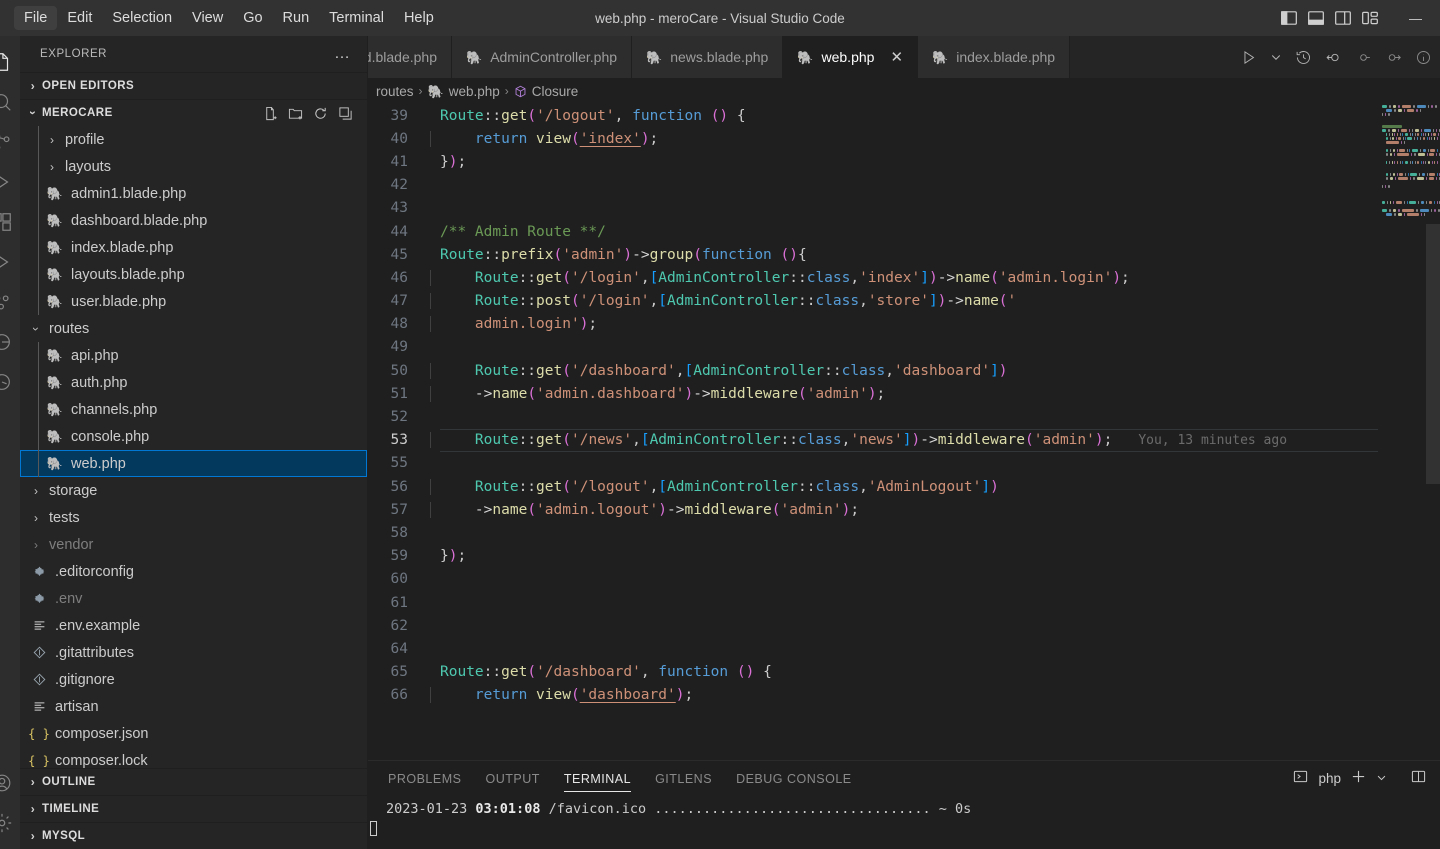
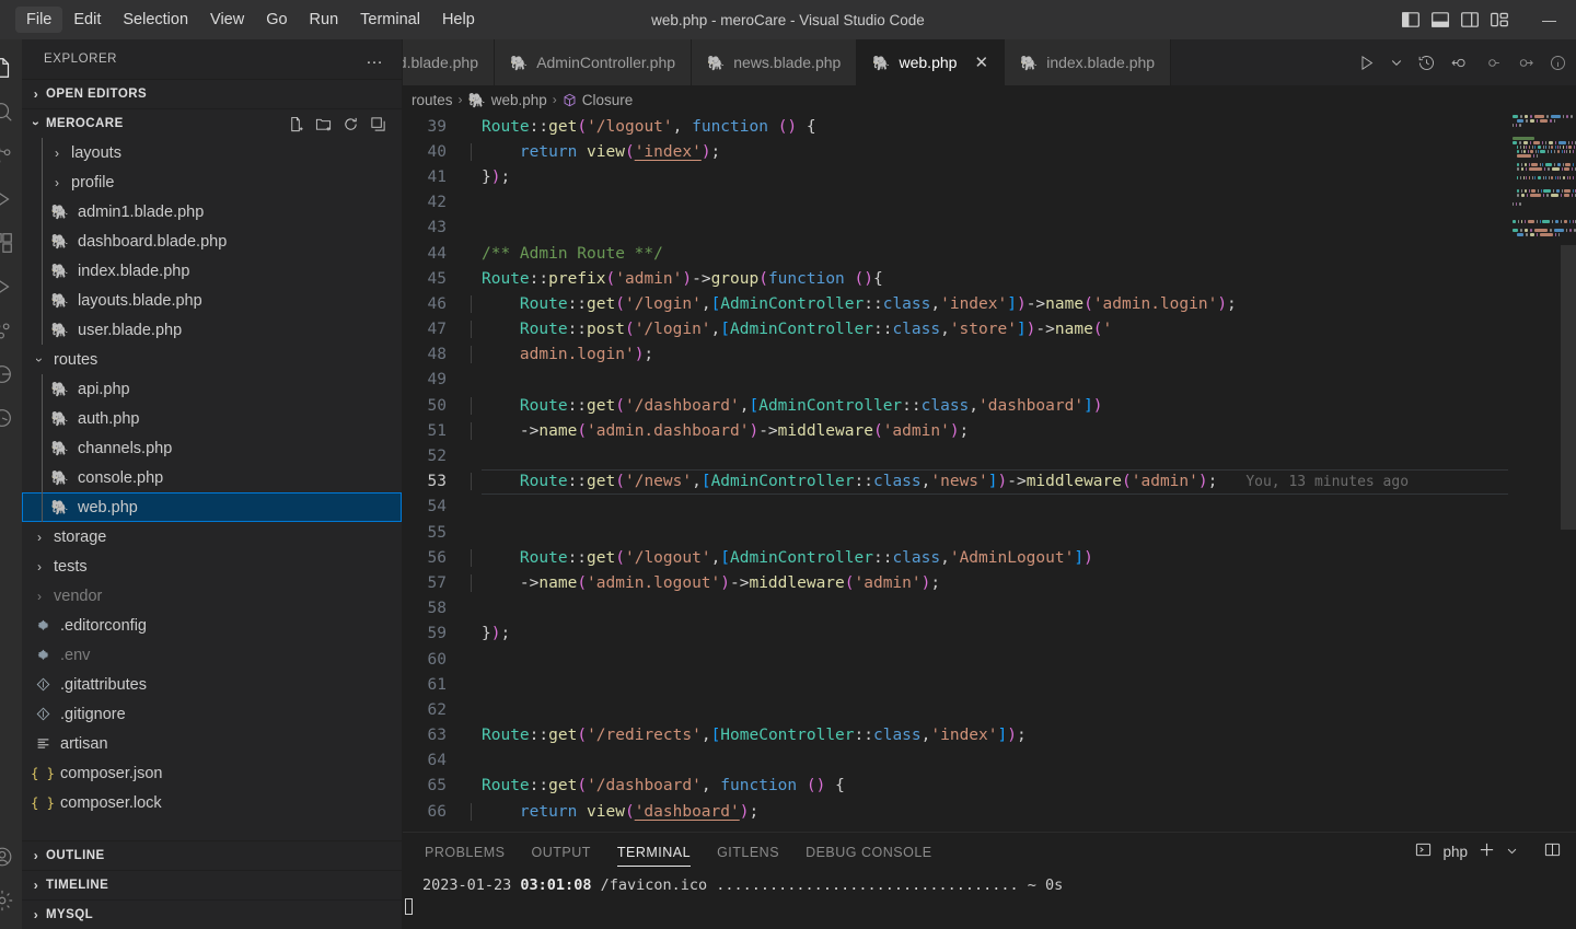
  File
  Edit
  Selection
  View
  Go
  Run
  Terminal
  Help
  web.php - meroCare - Visual Studio Code
  —
  EXPLORER
  …
  ›
  OPEN EDITORS
  MEROCARE
  ›
- profile
+ layouts
  ›
- layouts
+ profile
  🐘
  admin1.blade.php
  🐘
  dashboard.blade.php
  🐘
  index.blade.php
  🐘
  layouts.blade.php
  🐘
  user.blade.php
  routes
  🐘
  api.php
  🐘
  auth.php
  🐘
  channels.php
  🐘
  console.php
  🐘
  web.php
  ›
  storage
  ›
  tests
  ›
  vendor
  .editorconfig
  .env
- .env.example
  .gitattributes
  .gitignore
  artisan
  { }
  composer.json
  { }
  composer.lock
  ›
  OUTLINE
  ›
  TIMELINE
  ›
  MYSQL
  🐘
  AdminController.php
  🐘
  news.blade.php
  🐘
  web.php
  ✕
  🐘
  index.blade.php
  routes
  ›
  🐘
  web.php
  ›
  Closure
  39
  Route::get('/logout', function () {
  40
  return view('index');
  41
  });
  42
  43
  44
  /** Admin Route **/
  45
  Route::prefix('admin')->group(function (){
  46
  Route::get('/login',[AdminController::class,'index'])->name('admin.login');
  47
  Route::post('/login',[AdminController::class,'store'])->name('
  48
  admin.login');
  49
  50
  Route::get('/dashboard',[AdminController::class,'dashboard'])
  51
  ->name('admin.dashboard')->middleware('admin');
  52
  53
  Route::get('/news',[AdminController::class,'news'])->middleware('admin');
  You, 13 minutes ago
+ 54
  55
  56
  Route::get('/logout',[AdminController::class,'AdminLogout'])
  57
  ->name('admin.logout')->middleware('admin');
  58
  59
  });
  60
  61
  62
+ 63
+ Route::get('/redirects',[HomeController::class,'index']);
  64
  65
  Route::get('/dashboard', function () {
  66
  return view('dashboard');
  PROBLEMS
  OUTPUT
  TERMINAL
  GITLENS
  DEBUG CONSOLE
  php
  2023-01-23 03:01:08 /favicon.ico .................................. ~ 0s
